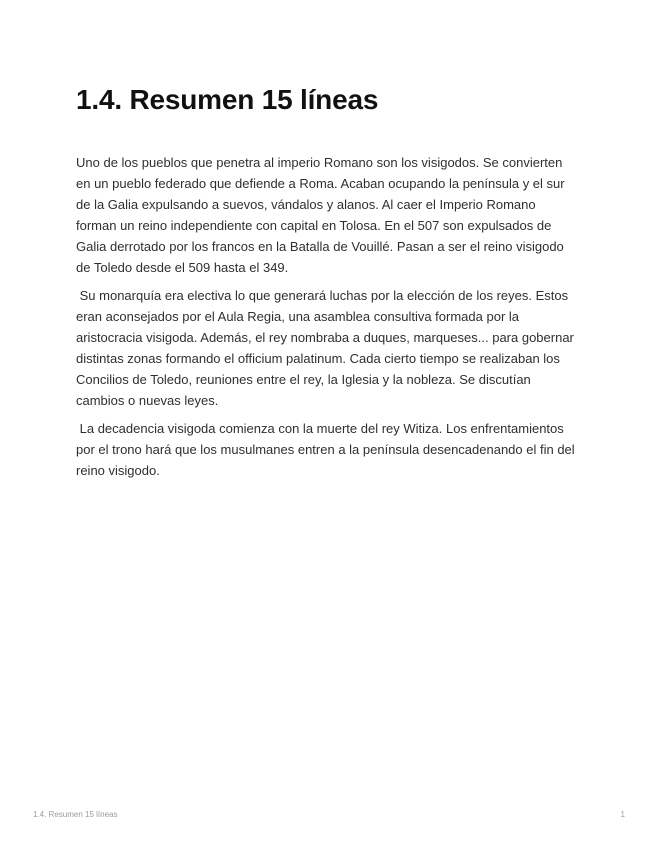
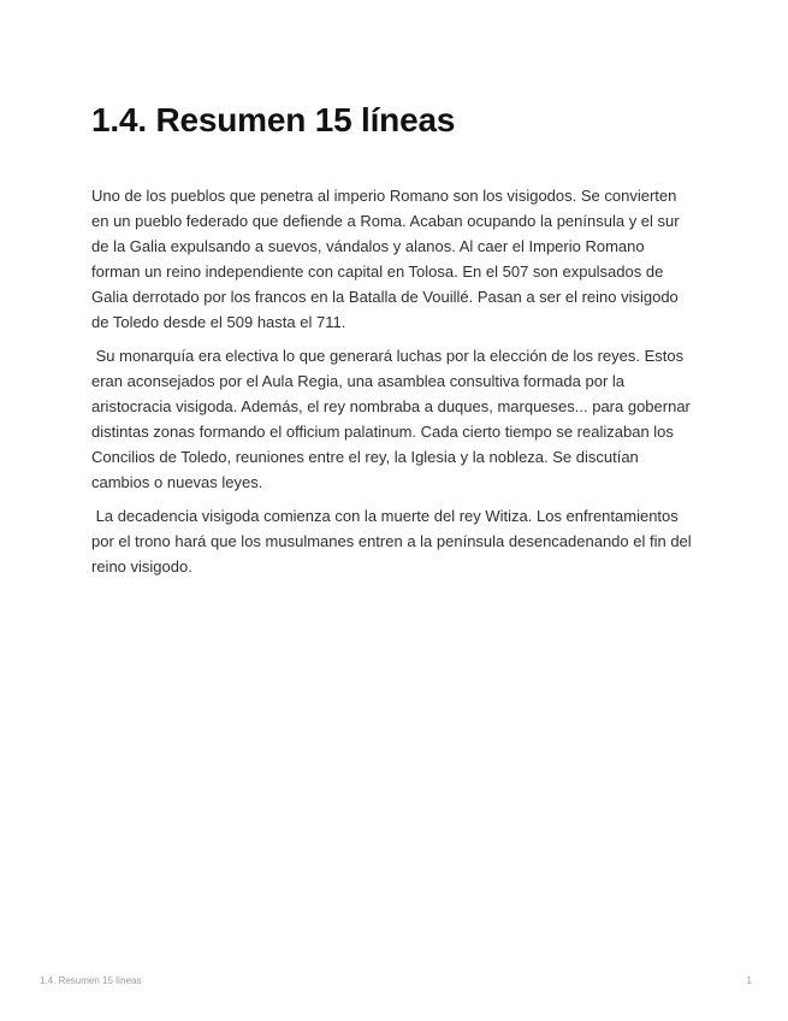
  1.4. Resumen 15 líneas
- Uno de los pueblos que penetra al imperio Romano son los visigodos. Se convierten en un pueblo federado que defiende a Roma. Acaban ocupando la península y el sur de la Galia expulsando a suevos, vándalos y alanos. Al caer el Imperio Romano forman un reino independiente con capital en Tolosa. En el 507 son expulsados de Galia derrotado por los francos en la Batalla de Vouillé. Pasan a ser el reino visigodo de Toledo desde el 509 hasta el 349.
+ Uno de los pueblos que penetra al imperio Romano son los visigodos. Se convierten en un pueblo federado que defiende a Roma. Acaban ocupando la península y el sur de la Galia expulsando a suevos, vándalos y alanos. Al caer el Imperio Romano forman un reino independiente con capital en Tolosa. En el 507 son expulsados de Galia derrotado por los francos en la Batalla de Vouillé. Pasan a ser el reino visigodo de Toledo desde el 509 hasta el 711.
  Su monarquía era electiva lo que generará luchas por la elección de los reyes. Estos eran aconsejados por el Aula Regia, una asamblea consultiva formada por la aristocracia visigoda. Además, el rey nombraba a duques, marqueses... para gobernar distintas zonas formando el officium palatinum. Cada cierto tiempo se realizaban los Concilios de Toledo, reuniones entre el rey, la Iglesia y la nobleza. Se discutían cambios o nuevas leyes.
  La decadencia visigoda comienza con la muerte del rey Witiza. Los enfrentamientos por el trono hará que los musulmanes entren a la península desencadenando el fin del reino visigodo.
  1.4. Resumen 15 líneas
  1
